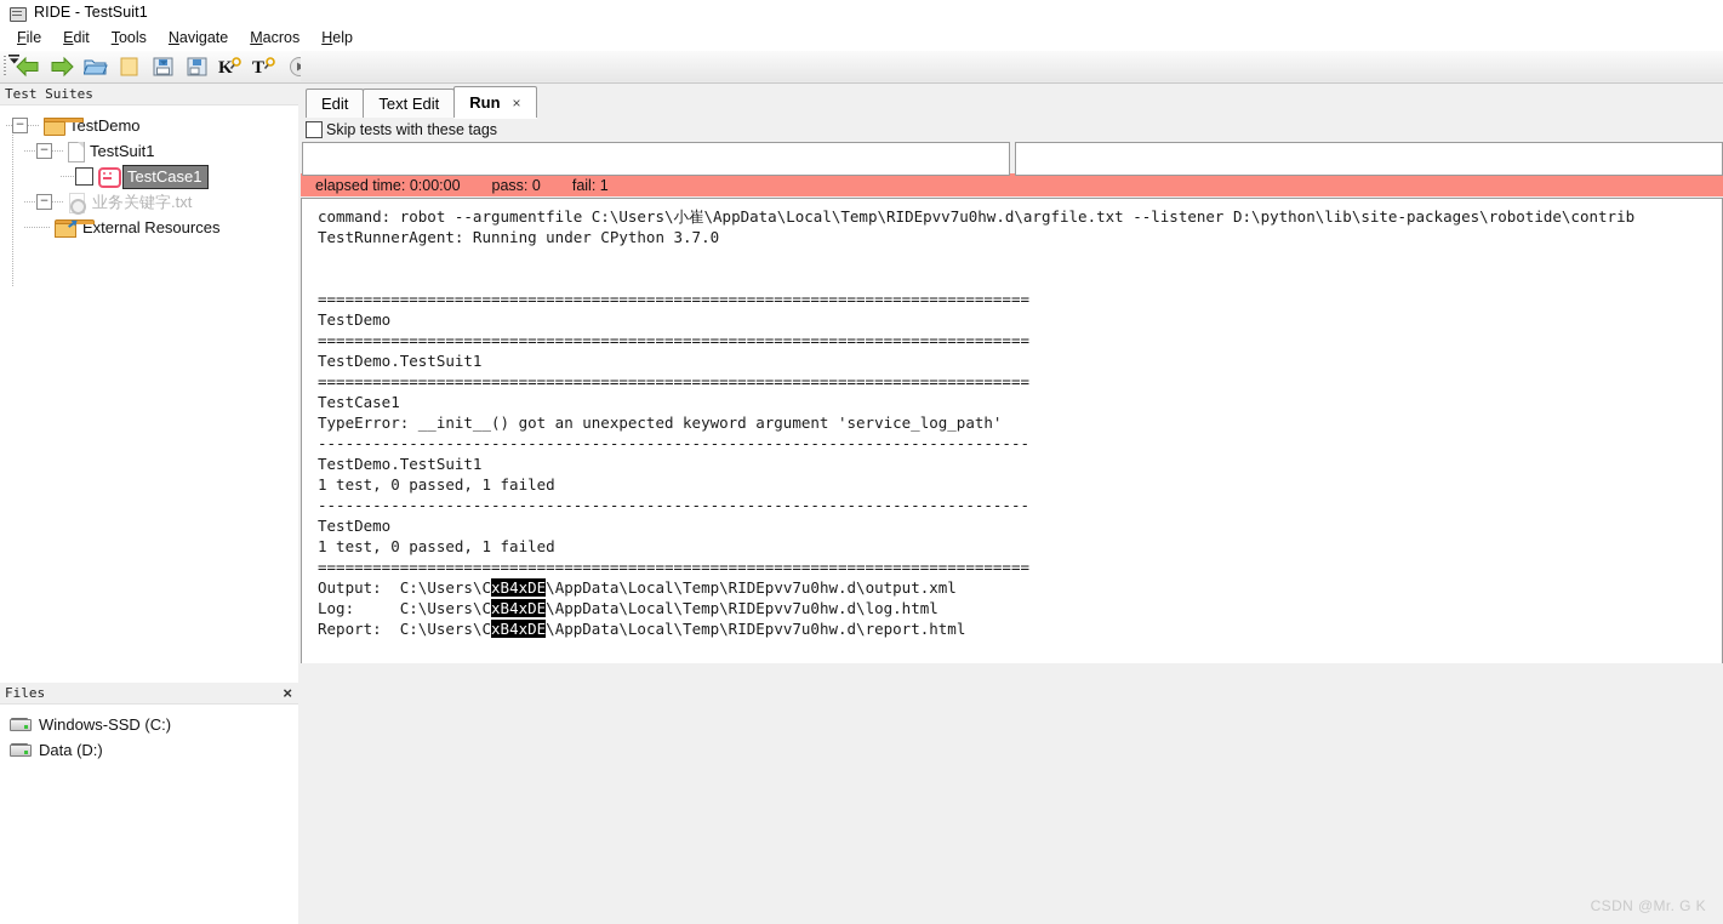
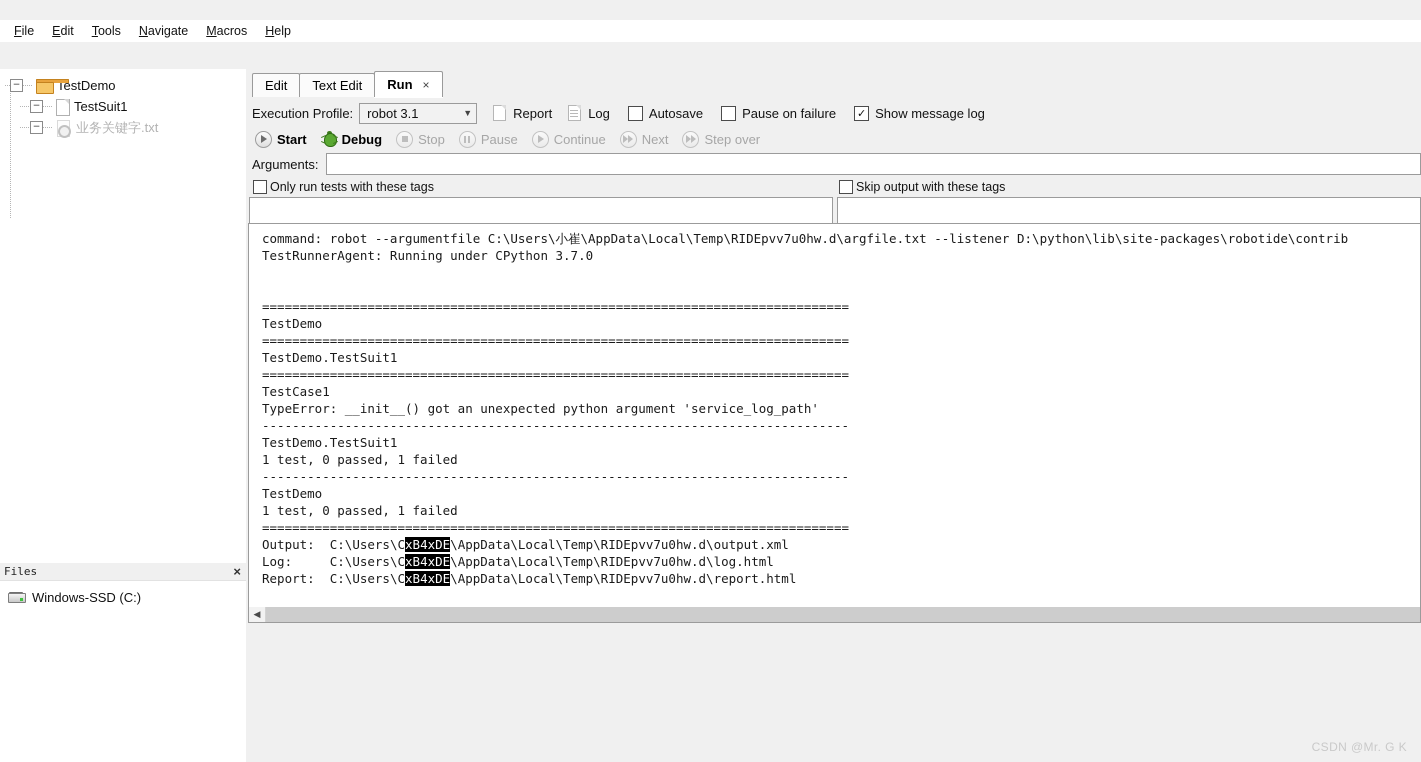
- RIDE - TestSuit1
  File
  Edit
  Tools
  Navigate
  Macros
  Help
- K
- T
- Test Suites
  −
  TestDemo
  −
  TestSuit1
- TestCase1
  −
  业务关键字.txt
- External Resources
  Files
  ×
  Windows-SSD (C:)
- Data (D:)
  Edit
  Text Edit
  Run
  ×
+ Execution Profile:
+ robot 3.1
+ ▼
+ Report
+ Log
+ Autosave
+ Pause on failure
+ ✓
+ Show message log
+ Start
+ Debug
+ Stop
+ Pause
+ Continue
+ Next
+ Step over
+ Arguments:
+ Only run tests with these tags
- Skip tests with these tags
+ Skip output with these tags
- elapsed time: 0:00:00
- pass: 0
- fail: 1
- command: robot --argumentfile C:\Users\小崔\AppData\Local\Temp\RIDEpvv7u0hw.d\argfile.txt --listener D:\python\lib\site-packages\robotide\contrib TestRunnerAgent: Running under CPython 3.7.0 ============================================================================== TestDemo ============================================================================== TestDemo.TestSuit1 ============================================================================== TestCase1 TypeError: __init__() got an unexpected keyword argument 'service_log_path' ------------------------------------------------------------------------------ TestDemo.TestSuit1 1 test, 0 passed, 1 failed ------------------------------------------------------------------------------ TestDemo 1 test, 0 passed, 1 failed ============================================================================== Output: C:\Users\CxB4xDE\AppData\Local\Temp\RIDEpvv7u0hw.d\output.xml Log: C:\Users\CxB4xDE\AppData\Local\Temp\RIDEpvv7u0hw.d\log.html Report: C:\Users\CxB4xDE\AppData\Local\Temp\RIDEpvv7u0hw.d\report.html
+ command: robot --argumentfile C:\Users\小崔\AppData\Local\Temp\RIDEpvv7u0hw.d\argfile.txt --listener D:\python\lib\site-packages\robotide\contrib TestRunnerAgent: Running under CPython 3.7.0 ============================================================================== TestDemo ============================================================================== TestDemo.TestSuit1 ============================================================================== TestCase1 TypeError: __init__() got an unexpected python argument 'service_log_path' ------------------------------------------------------------------------------ TestDemo.TestSuit1 1 test, 0 passed, 1 failed ------------------------------------------------------------------------------ TestDemo 1 test, 0 passed, 1 failed ============================================================================== Output: C:\Users\CxB4xDE\AppData\Local\Temp\RIDEpvv7u0hw.d\output.xml Log: C:\Users\CxB4xDE\AppData\Local\Temp\RIDEpvv7u0hw.d\log.html Report: C:\Users\CxB4xDE\AppData\Local\Temp\RIDEpvv7u0hw.d\report.html
+ ◀
  CSDN @Mr. G K
